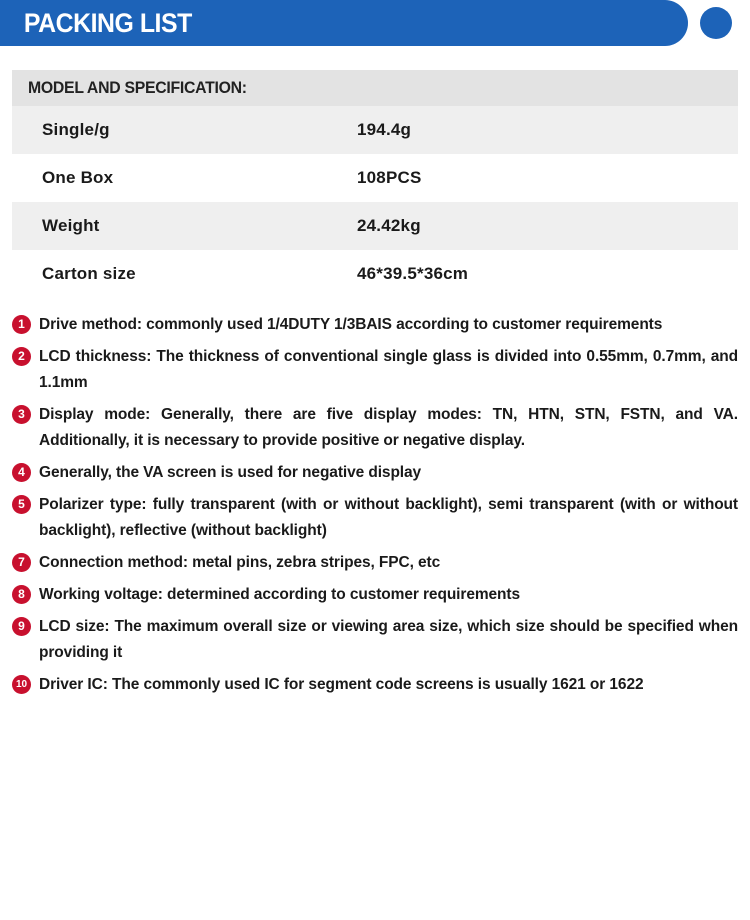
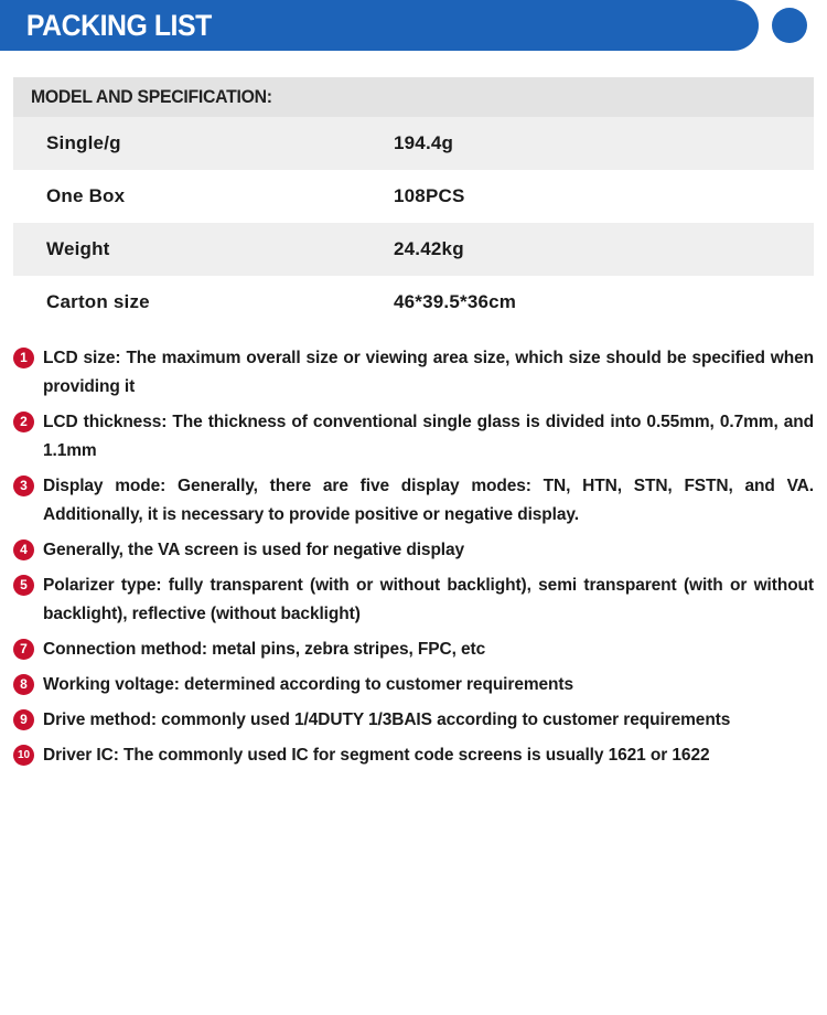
  PACKING LIST
  MODEL AND SPECIFICATION:
  Single/g	194.4g
  One Box	108PCS
  Weight	24.42kg
  Carton size	46*39.5*36cm
  1
- Drive method: commonly used 1/4DUTY 1/3BAIS according to customer requirements
+ LCD size: The maximum overall size or viewing area size, which size should be specified when providing it
  2
  LCD thickness: The thickness of conventional single glass is divided into 0.55mm, 0.7mm, and 1.1mm
  3
  Display mode: Generally, there are five display modes: TN, HTN, STN, FSTN, and VA. Additionally, it is necessary to provide positive or negative display.
  4
  Generally, the VA screen is used for negative display
  5
  Polarizer type: fully transparent (with or without backlight), semi transparent (with or without backlight), reflective (without backlight)
  7
  Connection method: metal pins, zebra stripes, FPC, etc
  8
  Working voltage: determined according to customer requirements
  9
- LCD size: The maximum overall size or viewing area size, which size should be specified when providing it
+ Drive method: commonly used 1/4DUTY 1/3BAIS according to customer requirements
  10
  Driver IC: The commonly used IC for segment code screens is usually 1621 or 1622
